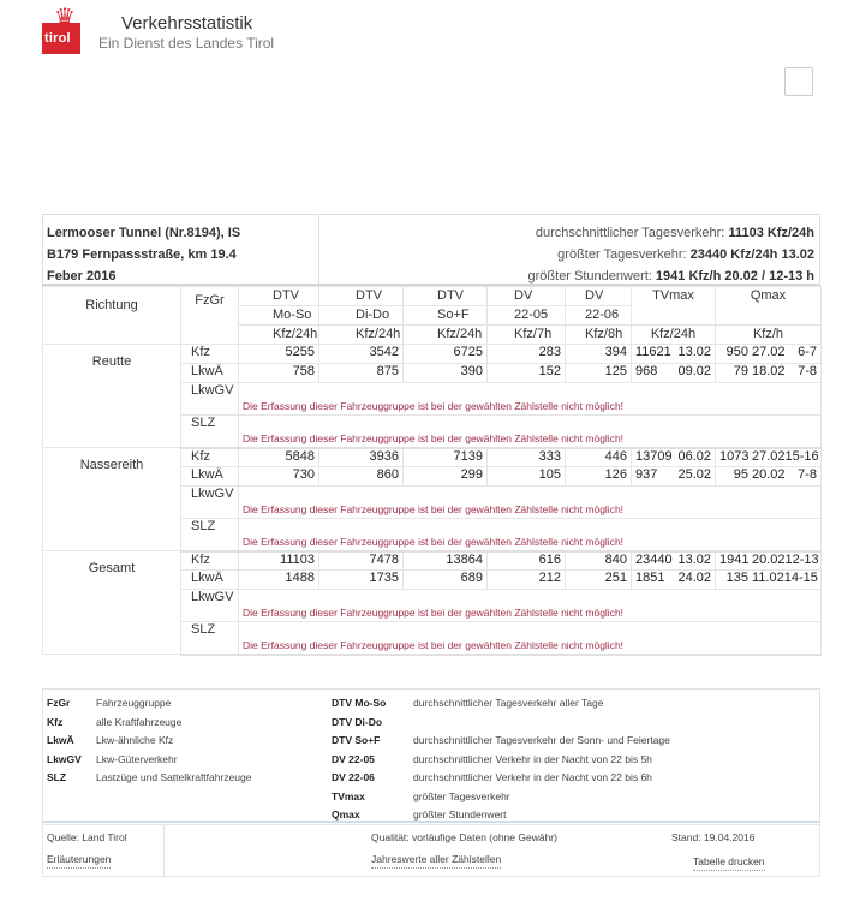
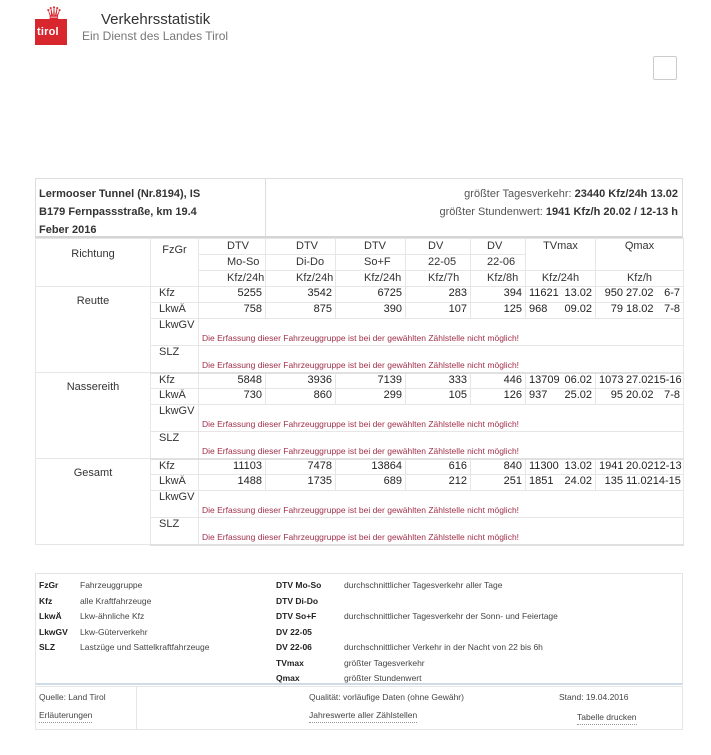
  ♛
  tirol
  Verkehrsstatistik
  Ein Dienst des Landes Tirol
  Lermooser Tunnel (Nr.8194), IS
  B179 Fernpassstraße, km 19.4
  Feber 2016
- durchschnittlicher Tagesverkehr: 11103 Kfz/24h
  größter Tagesverkehr: 23440 Kfz/24h 13.02
  größter Stundenwert: 1941 Kfz/h 20.02 / 12-13 h
  Richtung	FzGr	DTV	DTV	DTV	DV	DV	TVmax	Qmax
  Mo-So	Di-Do	So+F	22-05	22-06
  Kfz/24h	Kfz/24h	Kfz/24h	Kfz/7h	Kfz/8h	Kfz/24h	Kfz/h
  Reutte	Kfz	5255	3542	6725	283	394	11621 13.02	950 27.02 6-7
- LkwÄ	758	875	390	152	125	968 09.02	79 18.02 7-8
+ LkwÄ	758	875	390	107	125	968 09.02	79 18.02 7-8
  LkwGV	Die Erfassung dieser Fahrzeuggruppe ist bei der gewählten Zählstelle nicht möglich!
  SLZ	Die Erfassung dieser Fahrzeuggruppe ist bei der gewählten Zählstelle nicht möglich!
  Nassereith	Kfz	5848	3936	7139	333	446	13709 06.02	1073 27.0215-16
  LkwÄ	730	860	299	105	126	937 25.02	95 20.02 7-8
  LkwGV	Die Erfassung dieser Fahrzeuggruppe ist bei der gewählten Zählstelle nicht möglich!
  SLZ	Die Erfassung dieser Fahrzeuggruppe ist bei der gewählten Zählstelle nicht möglich!
- Gesamt	Kfz	11103	7478	13864	616	840	23440 13.02	1941 20.0212-13
+ Gesamt	Kfz	11103	7478	13864	616	840	11300 13.02	1941 20.0212-13
  LkwÄ	1488	1735	689	212	251	1851 24.02	135 11.0214-15
  LkwGV	Die Erfassung dieser Fahrzeuggruppe ist bei der gewählten Zählstelle nicht möglich!
  SLZ	Die Erfassung dieser Fahrzeuggruppe ist bei der gewählten Zählstelle nicht möglich!
  FzGr
  Fahrzeuggruppe
  Kfz
  alle Kraftfahrzeuge
  LkwÄ
  Lkw-ähnliche Kfz
  LkwGV
  Lkw-Güterverkehr
  SLZ
  Lastzüge und Sattelkraftfahrzeuge
  DTV Mo-So
  durchschnittlicher Tagesverkehr aller Tage
  DTV Di-Do
  DTV So+F
  durchschnittlicher Tagesverkehr der Sonn- und Feiertage
  DV 22-05
- durchschnittlicher Verkehr in der Nacht von 22 bis 5h
  DV 22-06
  durchschnittlicher Verkehr in der Nacht von 22 bis 6h
  TVmax
  größter Tagesverkehr
  Qmax
  größter Stundenwert
  Quelle: Land Tirol
  Erläuterungen
  Qualität: vorläufige Daten (ohne Gewähr)
  Jahreswerte aller Zählstellen
  Stand: 19.04.2016
  Tabelle drucken
